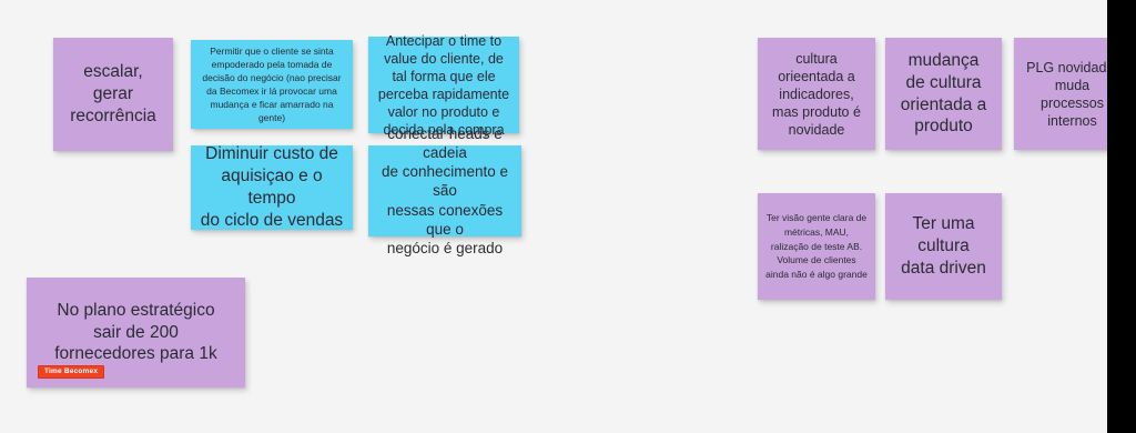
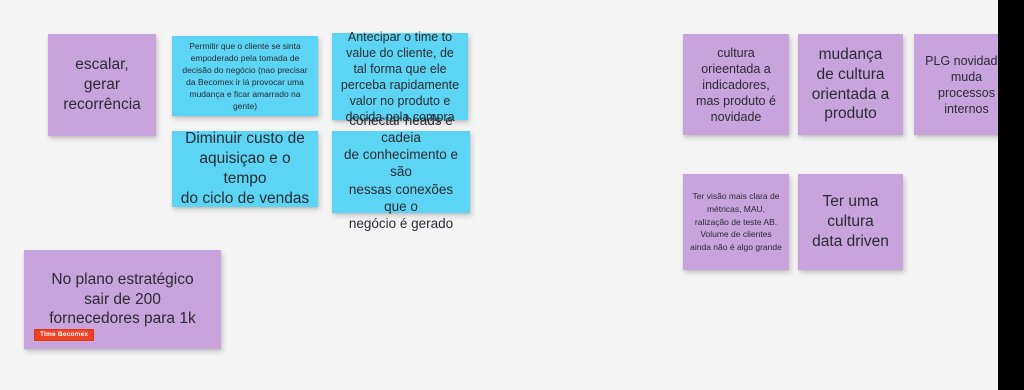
  escalar,
  gerar
  recorrência
  Permitir que o cliente se sinta empoderado pela tomada de decisão do negócio (nao precisar da Becomex ir lá provocar uma mudança e ficar amarrado na gente)
  Antecipar o time to value do cliente, de tal forma que ele perceba rapidamente valor no produto e decida pela compra
  Diminuir custo de
  aquisiçao e o tempo
  do ciclo de vendas
  conectar heads e cadeia
  de conhecimento e são
  nessas conexões que o
  negócio é gerado
  No plano estratégico
  sair de 200
  fornecedores para 1k
  cultura
  orieentada a
  indicadores,
  mas produto é
  novidade
  mudança
  de cultura
  orientada a
  produto
  PLG novidad
  muda
  processos
  internos
- Ter visão gente clara de métricas, MAU, ralização de teste AB. Volume de clientes ainda não é algo grande
+ Ter visão mais clara de métricas, MAU, ralização de teste AB. Volume de clientes ainda não é algo grande
  Ter uma
  cultura
  data driven
